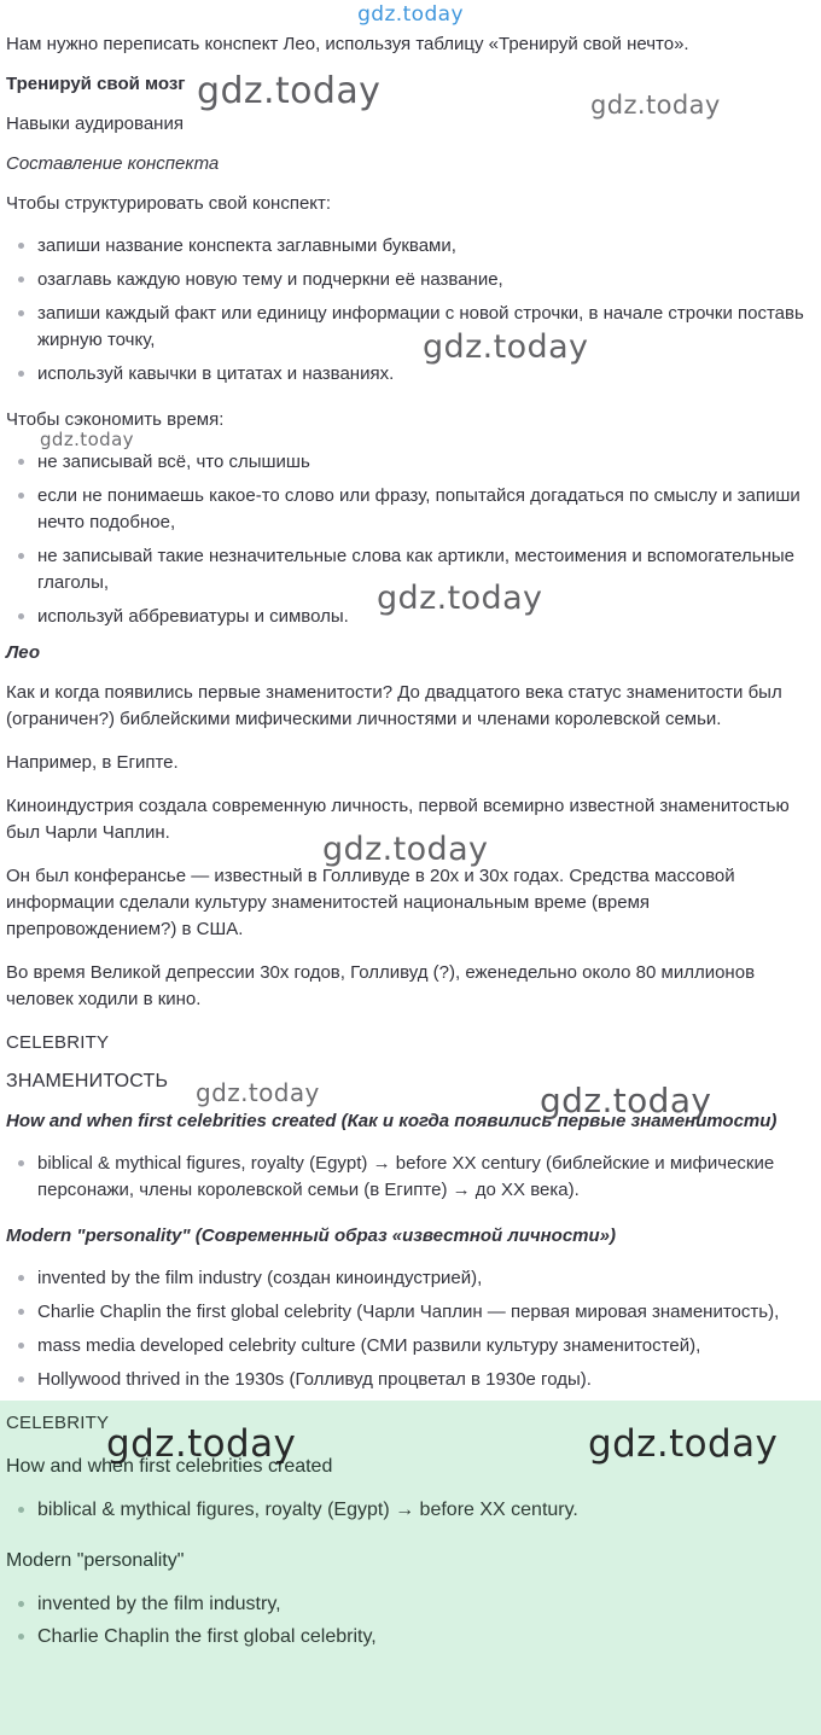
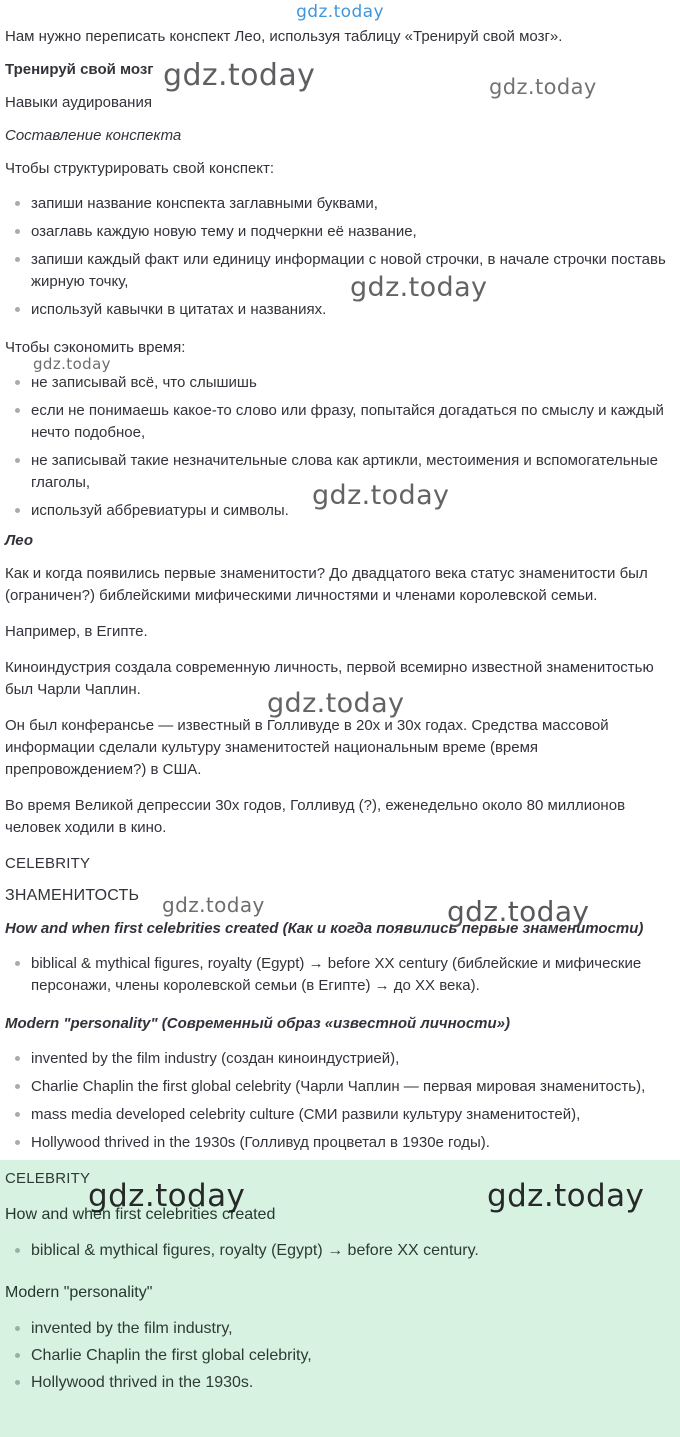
  gdz.today
  gdz.today
  gdz.today
  gdz.today
  gdz.today
  gdz.today
  gdz.today
  gdz.today
  gdz.today
  gdz.today
  gdz.today
- Нам нужно переписать конспект Лео, используя таблицу «Тренируй свой нечто».
+ Нам нужно переписать конспект Лео, используя таблицу «Тренируй свой мозг».
  Тренируй свой мозг
  Навыки аудирования
  Составление конспекта
  Чтобы структурировать свой конспект:
  запиши название конспекта заглавными буквами,
  озаглавь каждую новую тему и подчеркни её название,
  запиши каждый факт или единицу информации с новой строчки, в начале строчки поставь жирную точку,
  используй кавычки в цитатах и названиях.
  Чтобы сэкономить время:
  не записывай всё, что слышишь
- если не понимаешь какое-то слово или фразу, попытайся догадаться по смыслу и запиши нечто подобное,
+ если не понимаешь какое-то слово или фразу, попытайся догадаться по смыслу и каждый нечто подобное,
  не записывай такие незначительные слова как артикли, местоимения и вспомогательные глаголы,
  используй аббревиатуры и символы.
  Лео
  Как и когда появились первые знаменитости? До двадцатого века статус знаменитости был (ограничен?) библейскими мифическими личностями и членами королевской семьи.
  Например, в Египте.
  Киноиндустрия создала современную личность, первой всемирно известной знаменитостью был Чарли Чаплин.
  Он был конферансье — известный в Голливуде в 20х и 30х годах. Средства массовой информации сделали культуру знаменитостей национальным време (время препровождением?) в США.
  Во время Великой депрессии 30х годов, Голливуд (?), еженедельно около 80 миллионов человек ходили в кино.
  CELEBRITY
  ЗНАМЕНИТОСТЬ
  How and when first celebrities created (Как и когда появились первые знаменитости)
  biblical & mythical figures, royalty (Egypt) → before XX century (библейские и мифические персонажи, члены королевской семьи (в Египте) → до XX века).
  Modern "personality" (Современный образ «известной личности»)
  invented by the film industry (создан киноиндустрией),
  Charlie Chaplin the first global celebrity (Чарли Чаплин — первая мировая знаменитость),
  mass media developed celebrity culture (СМИ развили культуру знаменитостей),
  Hollywood thrived in the 1930s (Голливуд процветал в 1930е годы).
  CELEBRITY
  How and when first celebrities created
  biblical & mythical figures, royalty (Egypt) → before XX century.
  Modern "personality"
  invented by the film industry,
  Charlie Chaplin the first global celebrity,
+ Hollywood thrived in the 1930s.
